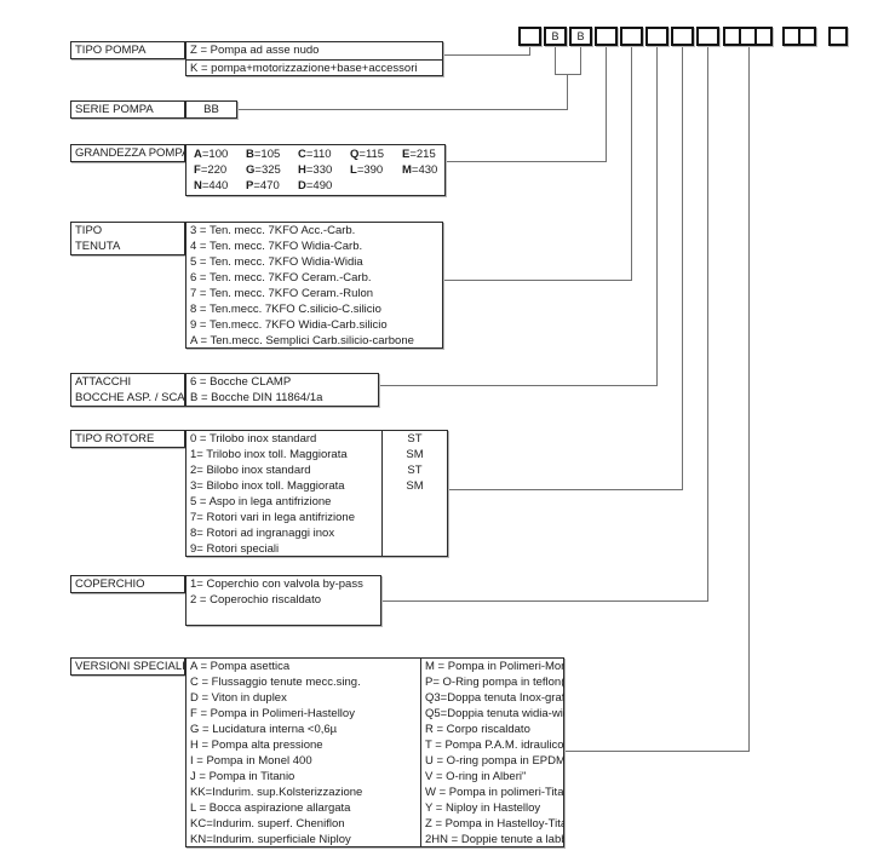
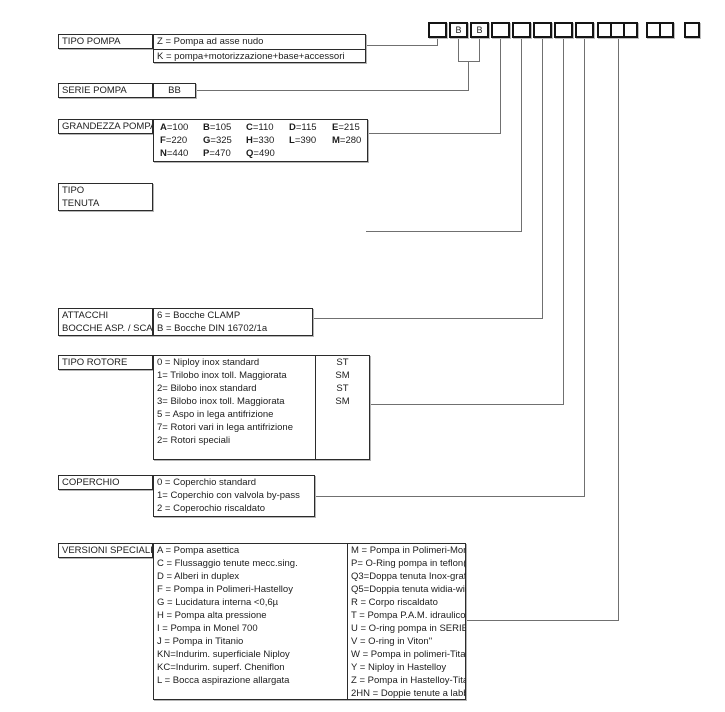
  B
  B
  TIPO POMPA
  Z = Pompa ad asse nudo
  K = pompa+motorizzazione+base+accessori
  SERIE POMPA
  BB
  GRANDEZZA POMP
- A=100 B=105 C=110 Q=115 E=215
+ A=100 B=105 C=110 D=115 E=215
- F=220 G=325 H=330 L=390 M=430
+ F=220 G=325 H=330 L=390 M=280
- N=440 P=470 D=490
+ N=440 P=470 Q=490
  TIPO
  TENUTA
- 3 = Ten. mecc. 7KFO Acc.-Carb.
- 4 = Ten. mecc. 7KFO Widia-Carb.
- 5 = Ten. mecc. 7KFO Widia-Widia
- 6 = Ten. mecc. 7KFO Ceram.-Carb.
- 7 = Ten. mecc. 7KFO Ceram.-Rulon
- 8 = Ten.mecc. 7KFO C.silicio-C.silicio
- 9 = Ten.mecc. 7KFO Widia-Carb.silicio
- A = Ten.mecc. Semplici Carb.silicio-carbone
  ATTACCHI
  BOCCHE ASP. / SCA
  6 = Bocche CLAMP
- B = Bocche DIN 11864/1a
+ B = Bocche DIN 16702/1a
  TIPO ROTORE
- 0 = Trilobo inox standard
+ 0 = Niploy inox standard
  1= Trilobo inox toll. Maggiorata
  2= Bilobo inox standard
  3= Bilobo inox toll. Maggiorata
  5 = Aspo in lega antifrizione
  7= Rotori vari in lega antifrizione
- 8= Rotori ad ingranaggi inox
- 9= Rotori speciali
+ 2= Rotori speciali
  ST
  SM
  ST
  SM
  COPERCHIO
+ 0 = Coperchio standard
  1= Coperchio con valvola by-pass
  2 = Coperochio riscaldato
  VERSIONI SPECIALI
  A = Pompa asettica
  C = Flussaggio tenute mecc.sing.
- D = Viton in duplex
+ D = Alberi in duplex
  F = Pompa in Polimeri-Hastelloy
  G = Lucidatura interna <0,6µ
  H = Pompa alta pressione
- I = Pompa in Monel 400
+ I = Pompa in Monel 700
  J = Pompa in Titanio
- KK=Indurim. sup.Kolsterizzazione
- L = Bocca aspirazione allargata
+ KN=Indurim. superficiale Niploy
  KC=Indurim. superf. Cheniflon
- KN=Indurim. superficiale Niploy
+ L = Bocca aspirazione allargata
  M = Pompa in Polimeri-Mon
  P= O-Ring pompa in teflon(
  Q3=Doppa tenuta Inox-graf
  Q5=Doppia tenuta widia-wi
  R = Corpo riscaldato
  T = Pompa P.A.M. idraulico
- U = O-ring pompa in EPDM
+ U = O-ring pompa in SERIE
- V = O-ring in Alberi"
+ V = O-ring in Viton"
  W = Pompa in polimeri-Tita
  Y = Niploy in Hastelloy
  Z = Pompa in Hastelloy-Tita
  2HN = Doppie tenute a labb
